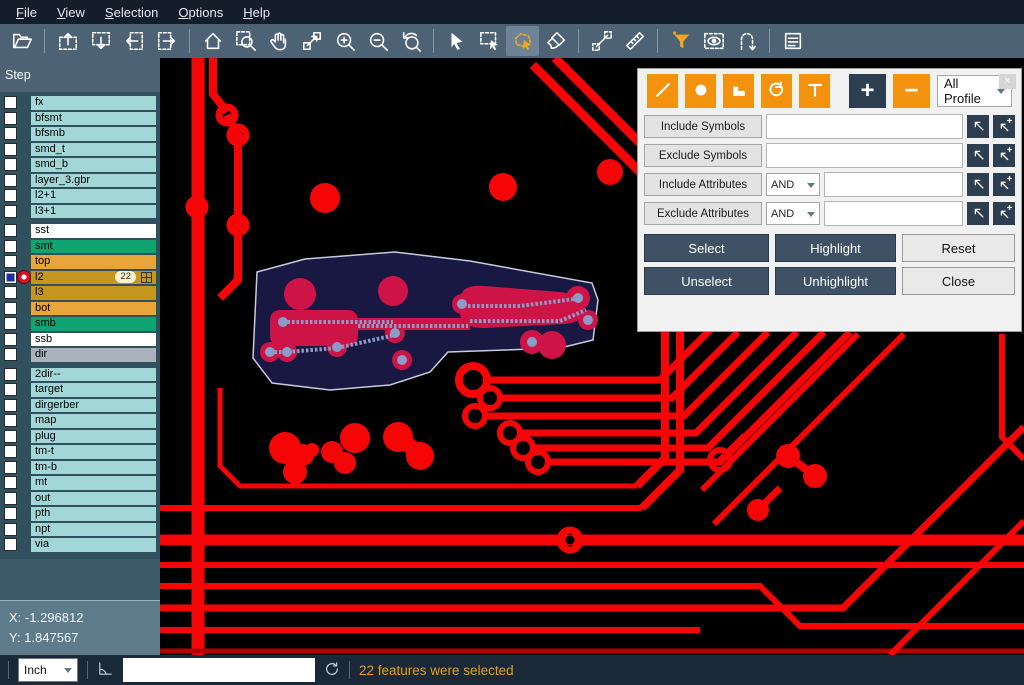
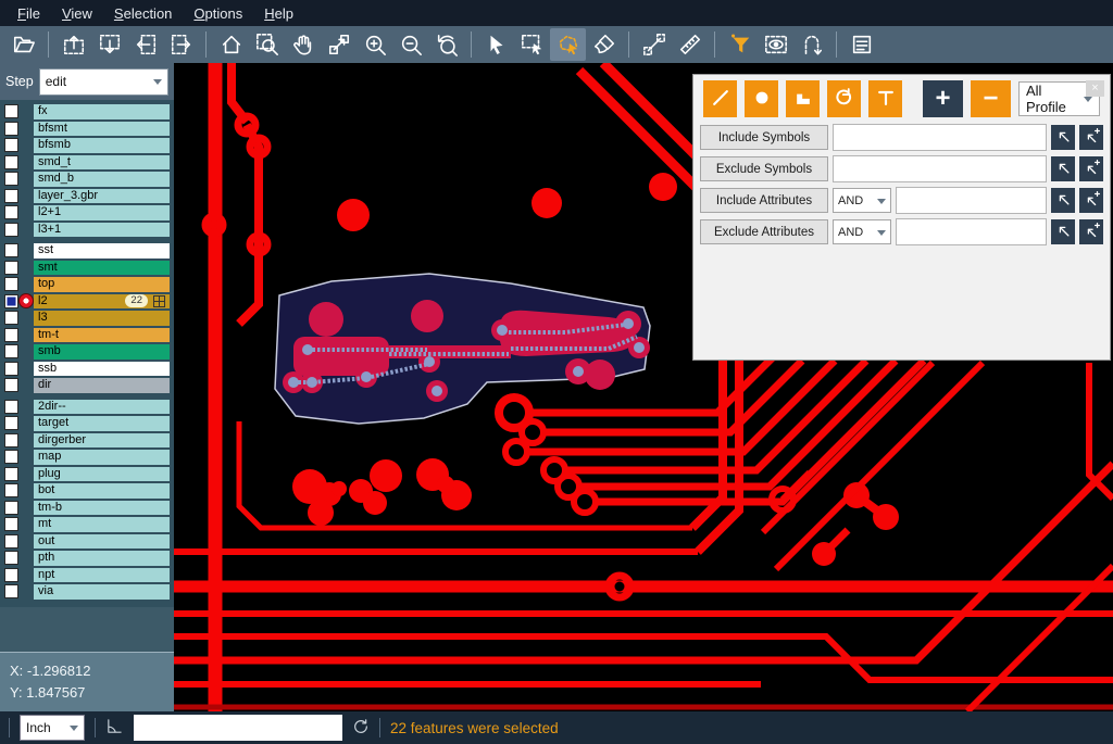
  File
  View
  Selection
  Options
  Help
  Step
+ edit
  fx
  bfsmt
  bfsmb
  smd_t
  smd_b
  layer_3.gbr
  l2+1
  l3+1
  sst
  smt
  top
  l2
  22
  l3
- bot
+ tm-t
  smb
  ssb
  dir
  2dir--
  target
  dirgerber
  map
  plug
- tm-t
+ bot
  tm-b
  mt
  out
  pth
  npt
  via
  X: -1.296812
  Y: 1.847567
  ×
  +
  −
  All Profile
  Include Symbols
  Exclude Symbols
  Include Attributes
  AND
  Exclude Attributes
  AND
- Select
- Highlight
- Reset
- Unselect
- Unhighlight
- Close
  Inch
  22 features were selected
